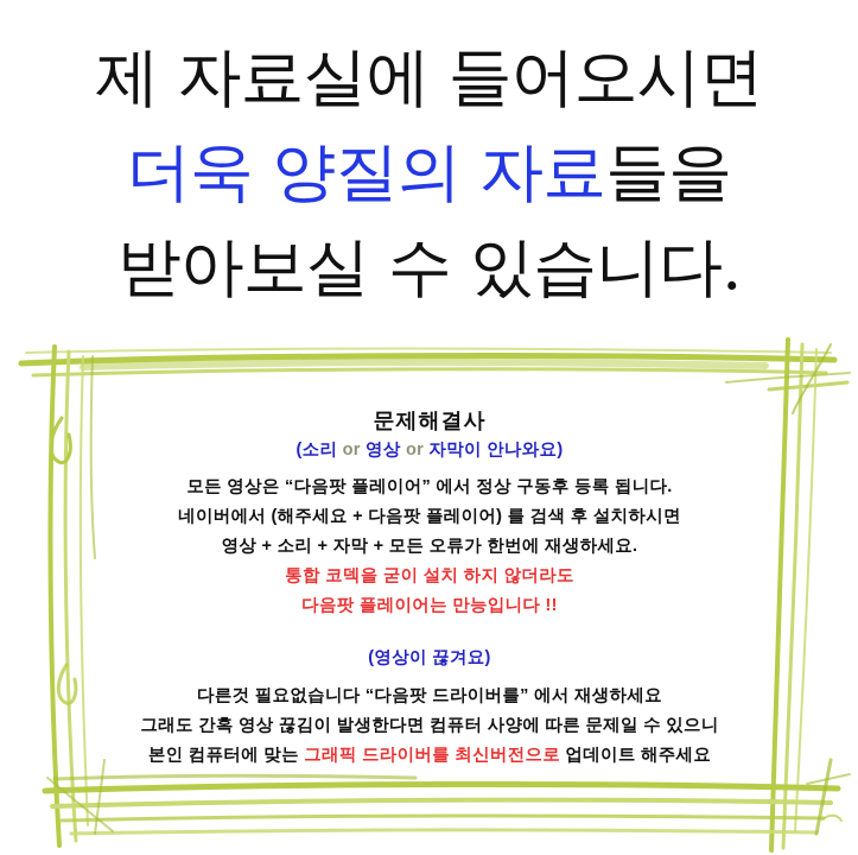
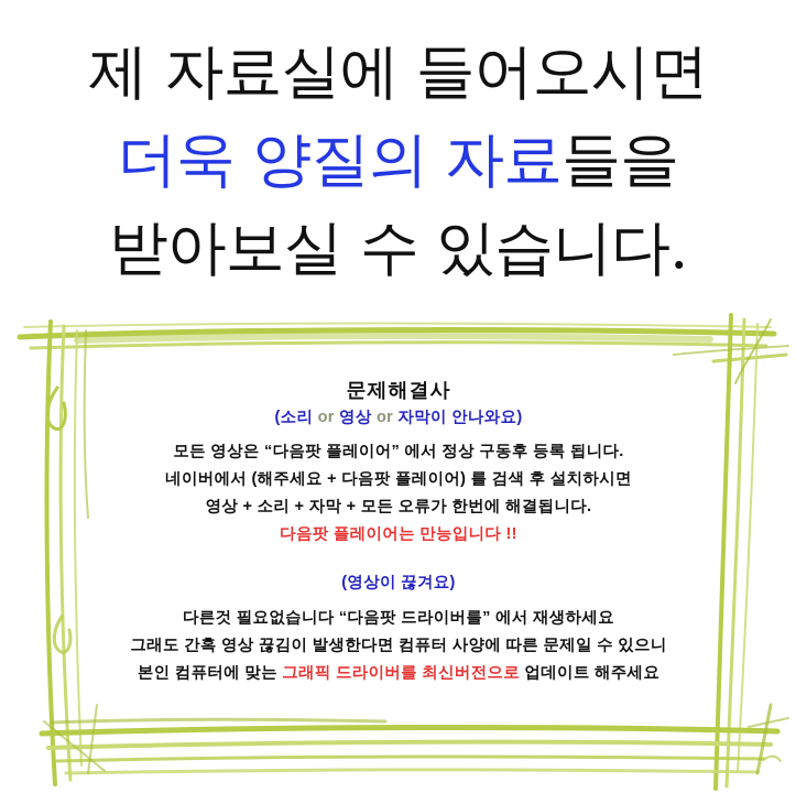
  제 자료실에 들어오시면
  더욱 양질의 자료들을
  받아보실 수 있습니다.
  문제해결사
  (소리 or 영상 or 자막이 안나와요)
  모든 영상은 “다음팟 플레이어” 에서 정상 구동후 등록 됩니다.
  네이버에서 (해주세요 + 다음팟 플레이어) 를 검색 후 설치하시면
- 영상 + 소리 + 자막 + 모든 오류가 한번에 재생하세요.
+ 영상 + 소리 + 자막 + 모든 오류가 한번에 해결됩니다.
- 통합 코덱을 굳이 설치 하지 않더라도
  다음팟 플레이어는 만능입니다 !!
  (영상이 끊겨요)
  다른것 필요없습니다 “다음팟 드라이버를” 에서 재생하세요
  그래도 간혹 영상 끊김이 발생한다면 컴퓨터 사양에 따른 문제일 수 있으니
  본인 컴퓨터에 맞는 그래픽 드라이버를 최신버전으로 업데이트 해주세요
